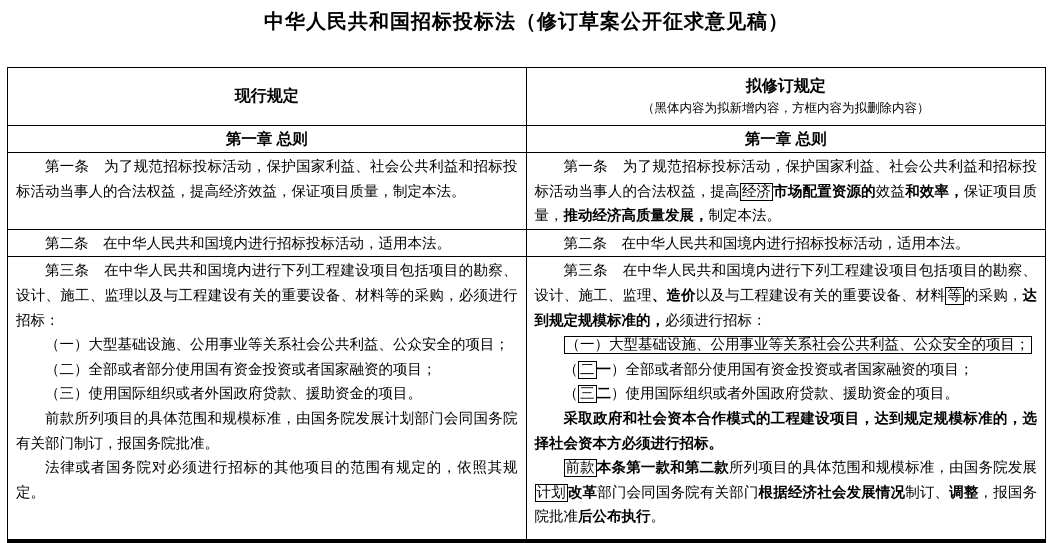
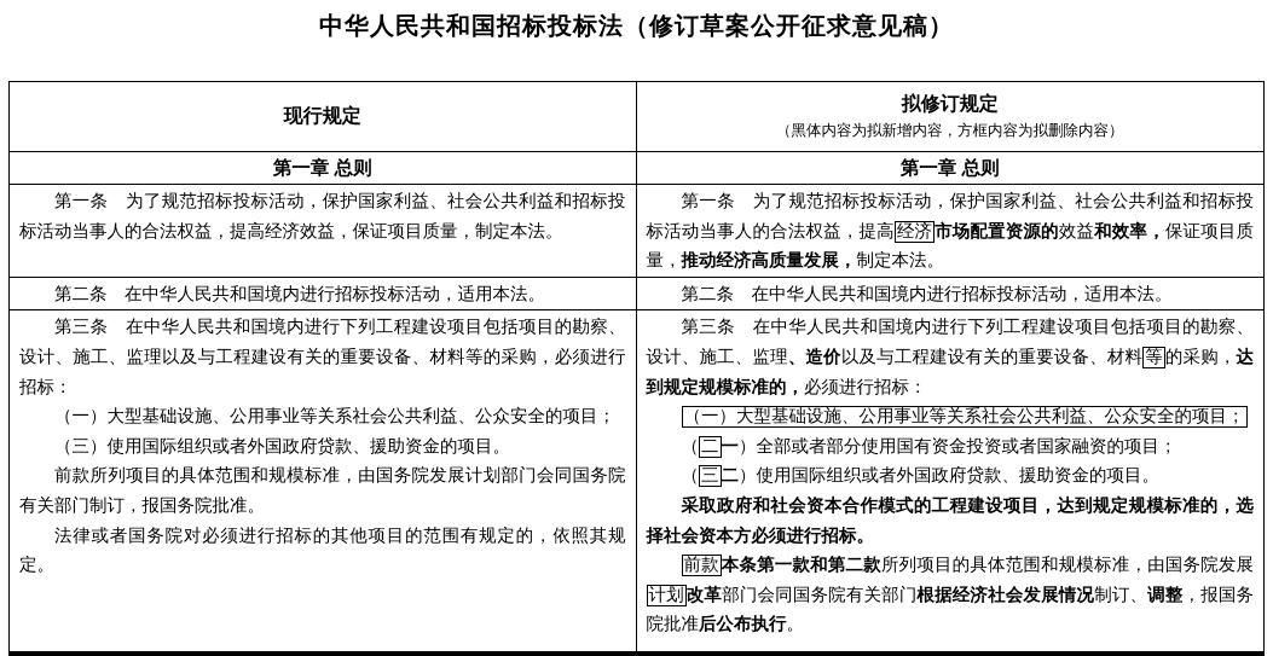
  中华人民共和国招标投标法（修订草案公开征求意见稿）
  现行规定
  拟修订规定
  （黑体内容为拟新增内容，方框内容为拟删除内容）
  第一章 总则
  第一章 总则
  第一条 为了规范招标投标活动，保护国家利益、社会公共利益和招标投标活动当事人的合法权益，提高经济效益，保证项目质量，制定本法。
  第一条 为了规范招标投标活动，保护国家利益、社会公共利益和招标投标活动当事人的合法权益，提高 经济 市场配置资源的效益和效率，保证项目质量，推动经济高质量发展，制定本法。
  第二条 在中华人民共和国境内进行招标投标活动，适用本法。
  第二条 在中华人民共和国境内进行招标投标活动，适用本法。
  第三条 在中华人民共和国境内进行下列工程建设项目包括项目的勘察、设计、施工、监理以及与工程建设有关的重要设备、材料等的采购，必须进行招标：
  （一）大型基础设施、公用事业等关系社会公共利益、公众安全的项目；
- （二）全部或者部分使用国有资金投资或者国家融资的项目；
  （三）使用国际组织或者外国政府贷款、援助资金的项目。
  前款所列项目的具体范围和规模标准，由国务院发展计划部门会同国务院有关部门制订，报国务院批准。
  法律或者国务院对必须进行招标的其他项目的范围有规定的，依照其规定。
  第三条 在中华人民共和国境内进行下列工程建设项目包括项目的勘察、设计、施工、监理、造价以及与工程建设有关的重要设备、材料 等 的采购，达到规定规模标准的，必须进行招标：
  （一）大型基础设施、公用事业等关系社会公共利益、公众安全的项目；
  （ 二 一）全部或者部分使用国有资金投资或者国家融资的项目；
  （ 三 二）使用国际组织或者外国政府贷款、援助资金的项目。
  采取政府和社会资本合作模式的工程建设项目，达到规定规模标准的，选择社会资本方必须进行招标。
  前款 本条第一款和第二款所列项目的具体范围和规模标准，由国务院发展计划 改革部门会同国务院有关部门根据经济社会发展情况制订、调整，报国务院批准后公布执行。
